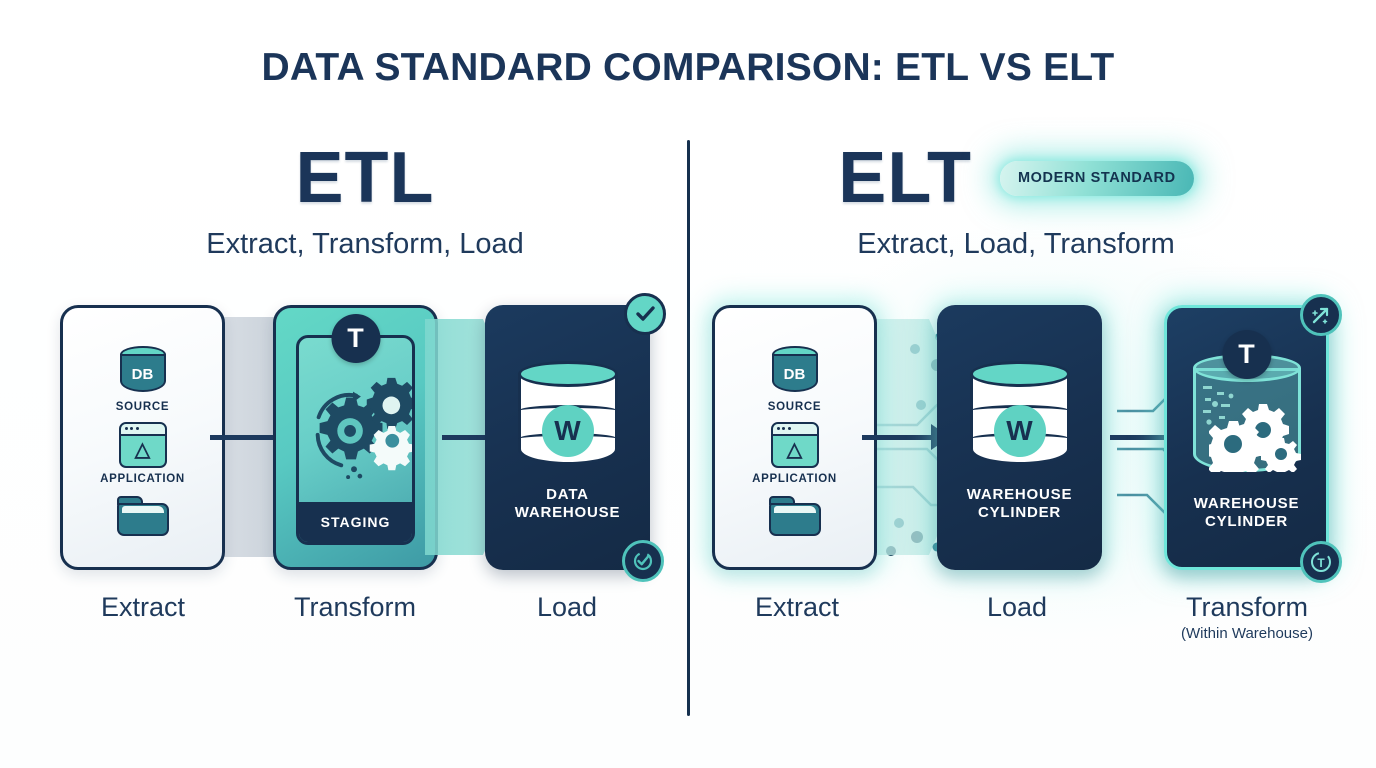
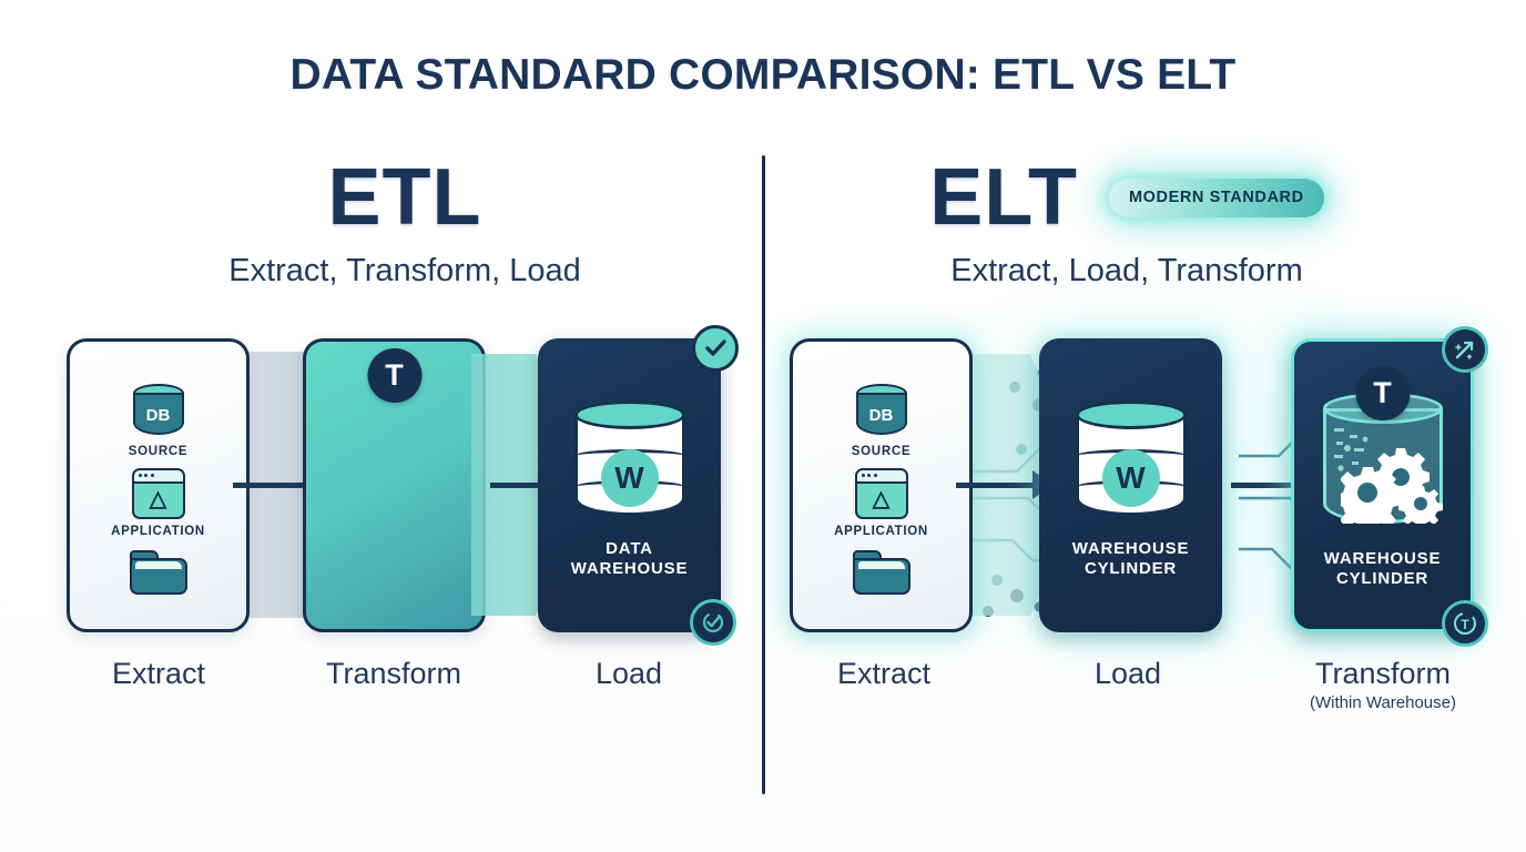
  DATA STANDARD COMPARISON: ETL VS ELT
  ETL
  Extract, Transform, Load
  ELT
  MODERN STANDARD
  Extract, Load, Transform
  DB
  SOURCE
  △
  APPLICATION
- STAGING
  T
  W
  DATA
  WAREHOUSE
  Extract
  Transform
  Load
  DB
  SOURCE
  △
  APPLICATION
  W
  WAREHOUSE
  CYLINDER
  WAREHOUSE
  CYLINDER
  T
  T
  Extract
  Load
  Transform
  (Within Warehouse)
